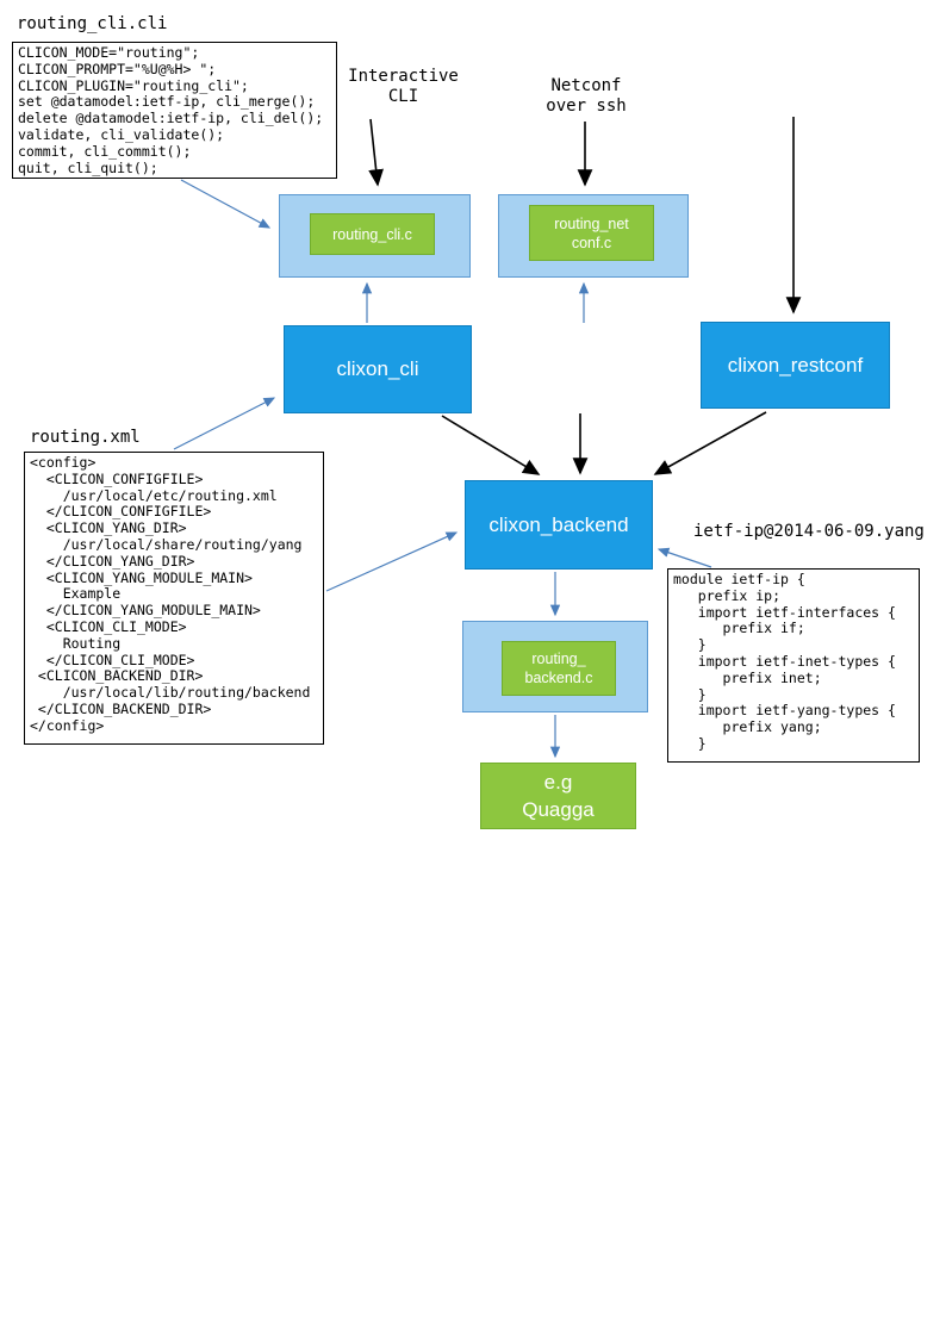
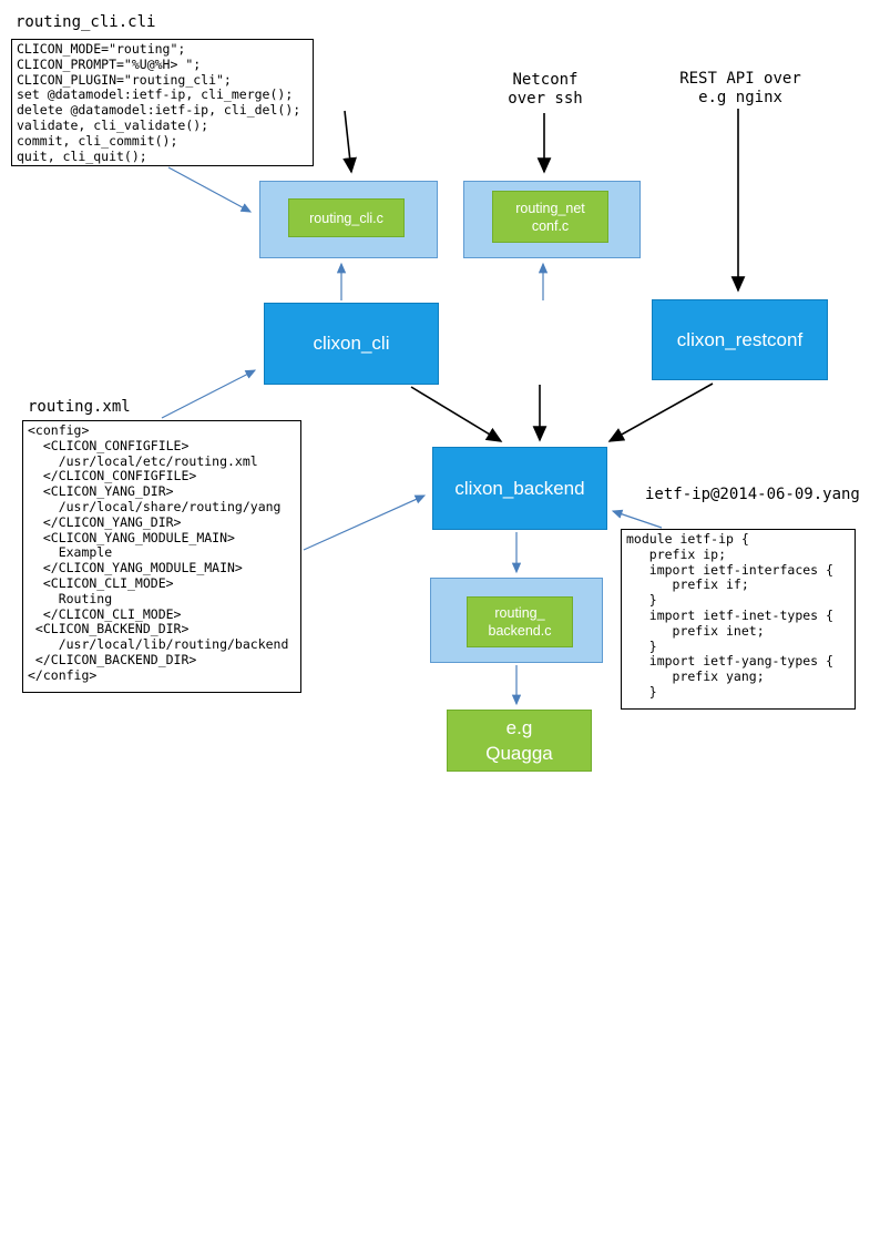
  routing_cli.cli
  routing.xml
  ietf-ip@2014-06-09.yang
- Interactive
- CLI
  Netconf
  over ssh
+ REST API over
+ e.g nginx
  CLICON_MODE="routing";
  CLICON_PROMPT="%U@%H> ";
  CLICON_PLUGIN="routing_cli";
  set @datamodel:ietf-ip, cli_merge();
  delete @datamodel:ietf-ip, cli_del();
  validate, cli_validate();
  commit, cli_commit();
  quit, cli_quit();
  <config>
  <CLICON_CONFIGFILE>
  /usr/local/etc/routing.xml
  </CLICON_CONFIGFILE>
  <CLICON_YANG_DIR>
  /usr/local/share/routing/yang
  </CLICON_YANG_DIR>
  <CLICON_YANG_MODULE_MAIN>
  Example
  </CLICON_YANG_MODULE_MAIN>
  <CLICON_CLI_MODE>
  Routing
  </CLICON_CLI_MODE>
  <CLICON_BACKEND_DIR>
  /usr/local/lib/routing/backend
  </CLICON_BACKEND_DIR>
  </config>
  module ietf-ip {
  prefix ip;
  import ietf-interfaces {
  prefix if;
  }
  import ietf-inet-types {
  prefix inet;
  }
  import ietf-yang-types {
  prefix yang;
  }
  routing_cli.c
  routing_net
  conf.c
  routing_
  backend.c
  clixon_cli
  clixon_restconf
  clixon_backend
  e.g
  Quagga
